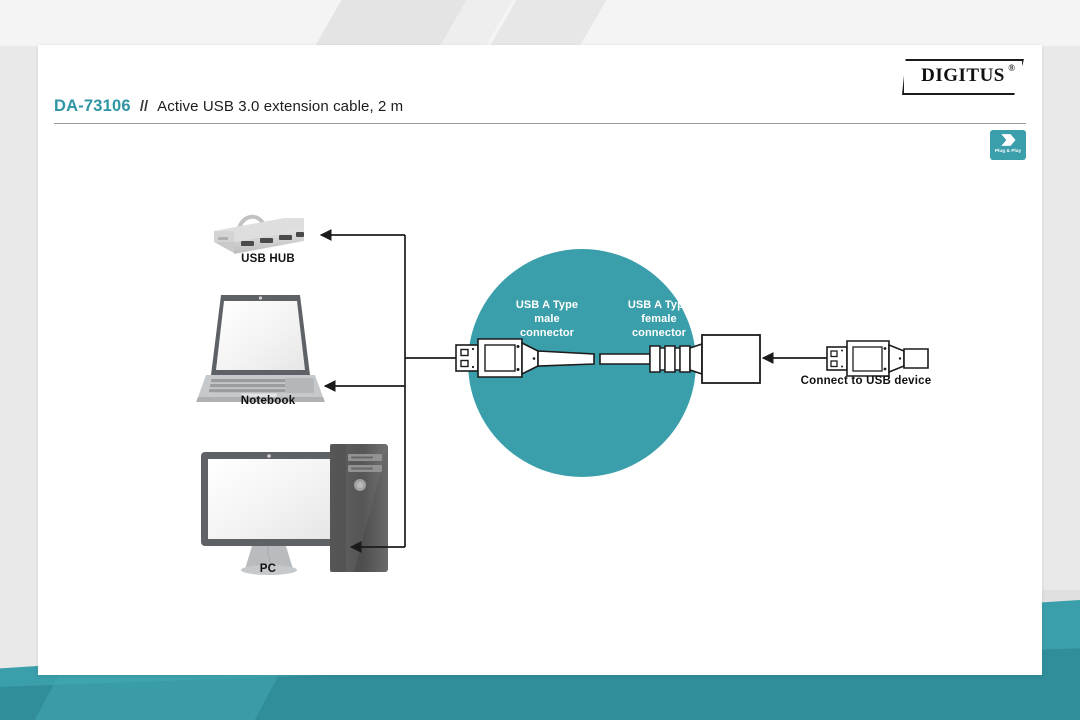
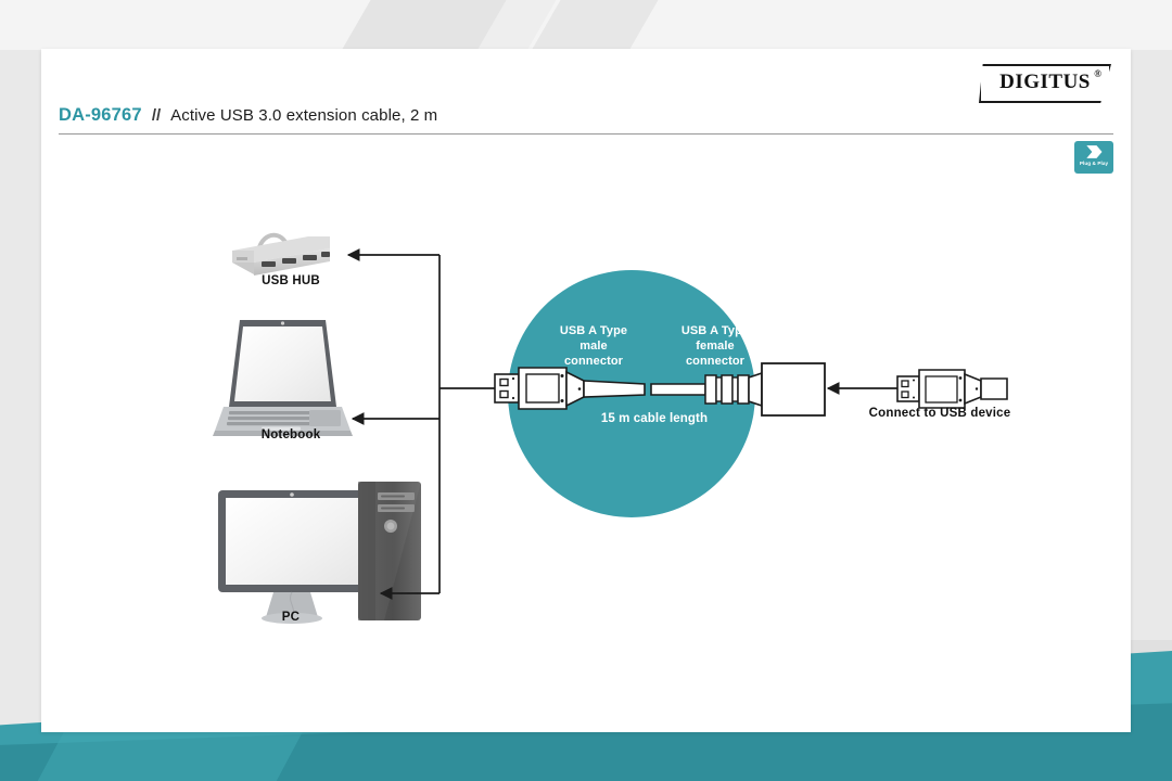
  DIGITUS
  ®
- DA-73106
+ DA-96767
  //
  Active USB 3.0 extension cable, 2 m
  USB A Type
  male
  connector
  USB A Type
  female
  connector
+ 15 m cable length
  USB HUB
  Notebook
  PC
  Connect to USB device
